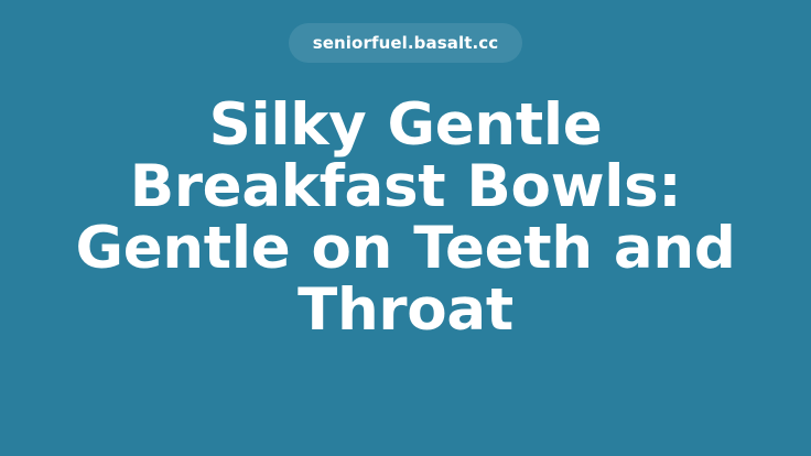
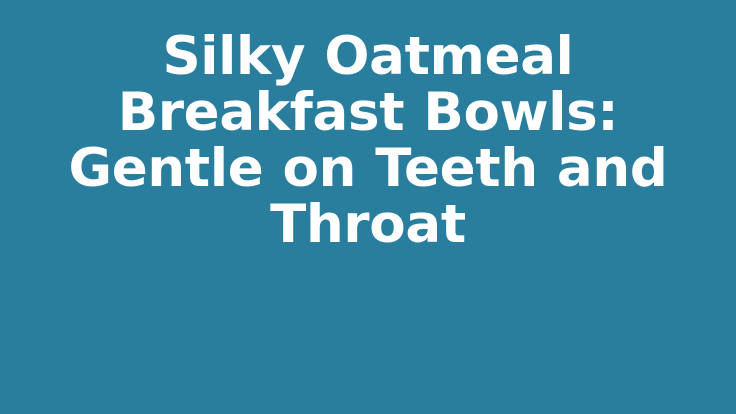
- seniorfuel.basalt.cc
- Silky Gentle Breakfast Bowls: Gentle on Teeth and Throat
+ Silky Oatmeal Breakfast Bowls: Gentle on Teeth and Throat
